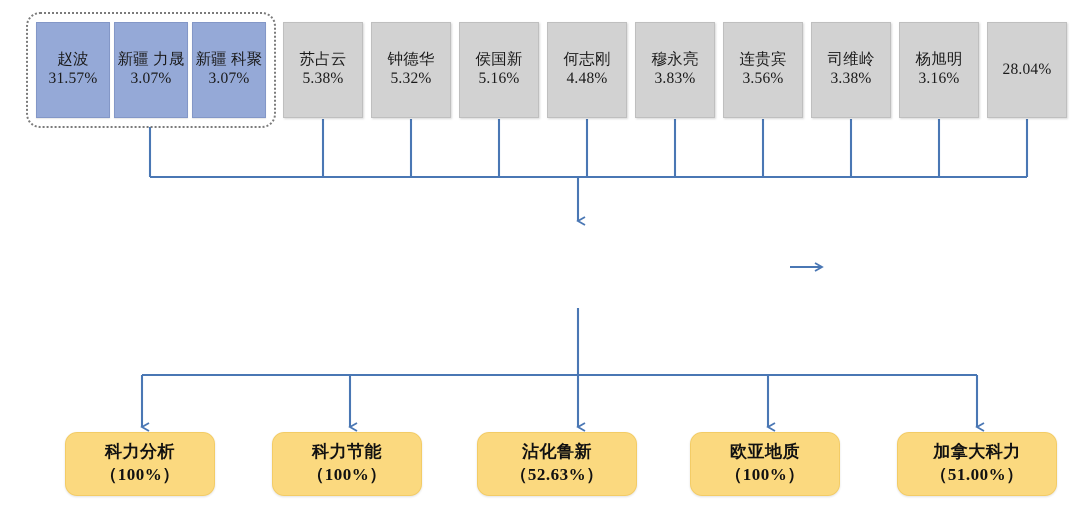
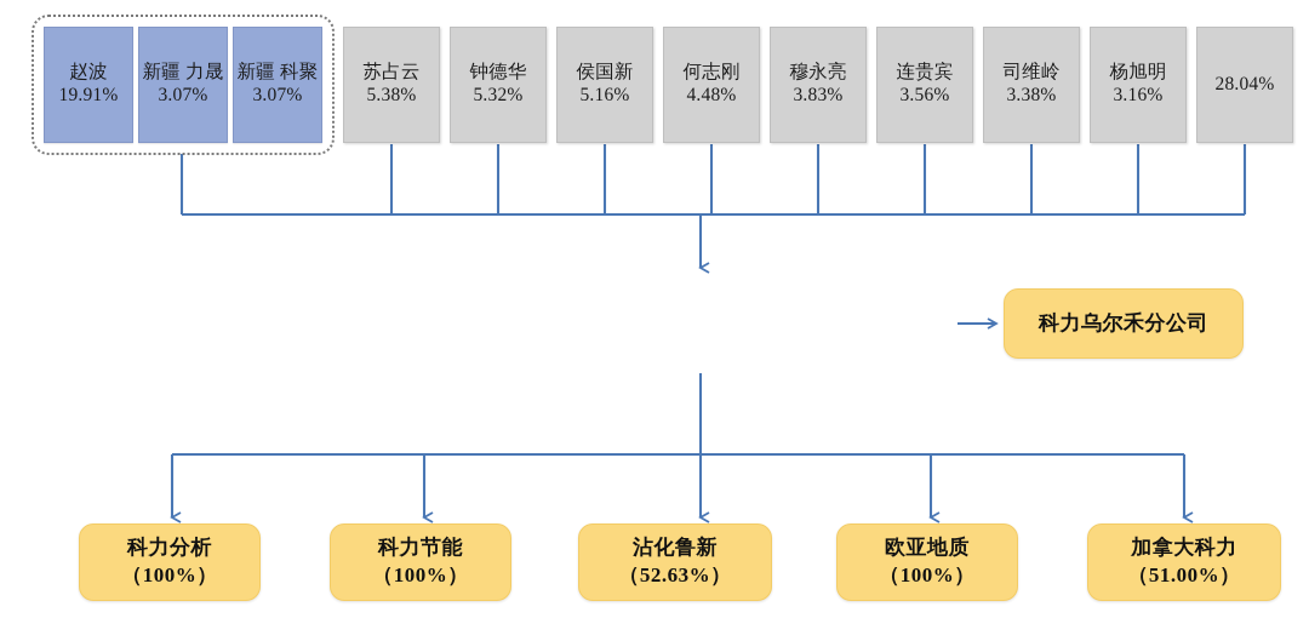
  赵波
- 31.57%
+ 19.91%
  新疆 力晟
  3.07%
  新疆 科聚
  3.07%
  苏占云
  5.38%
  钟德华
  5.32%
  侯国新
  5.16%
  何志刚
  4.48%
  穆永亮
  3.83%
  连贵宾
  3.56%
  司维岭
  3.38%
  杨旭明
  3.16%
  28.04%
+ 科力乌尔禾分公司
  科力分析
  （100%）
  科力节能
  （100%）
  沾化鲁新
  （52.63%）
  欧亚地质
  （100%）
  加拿大科力
  （51.00%）
